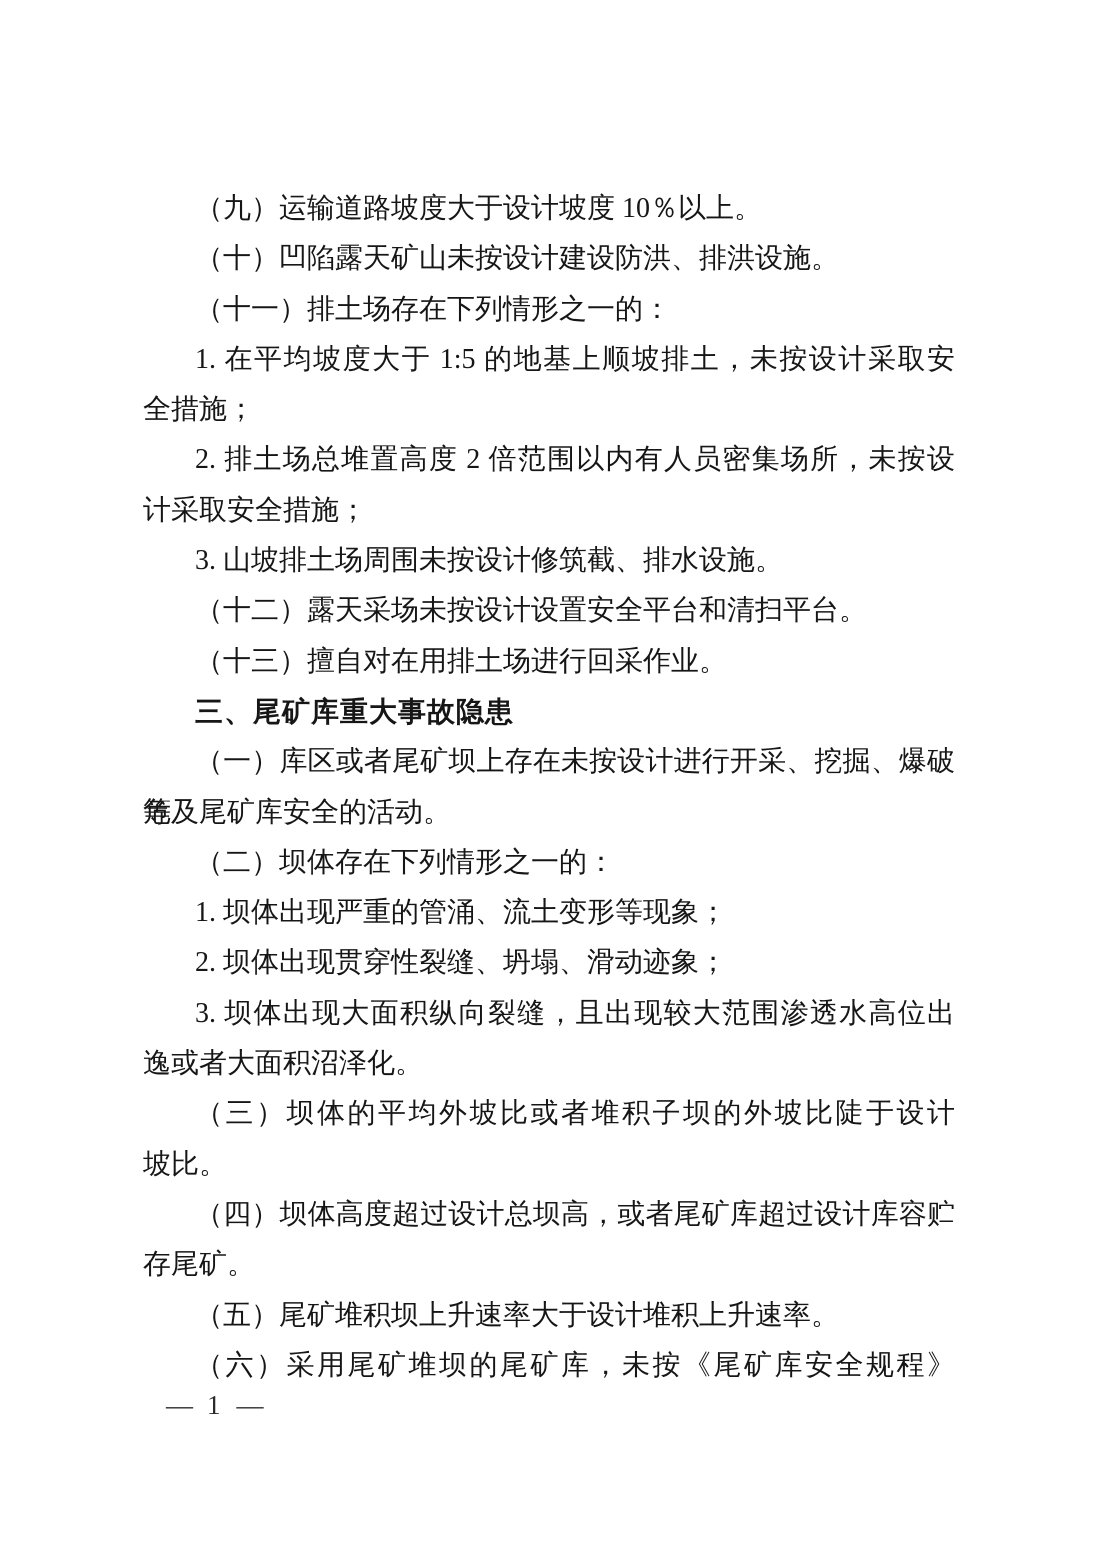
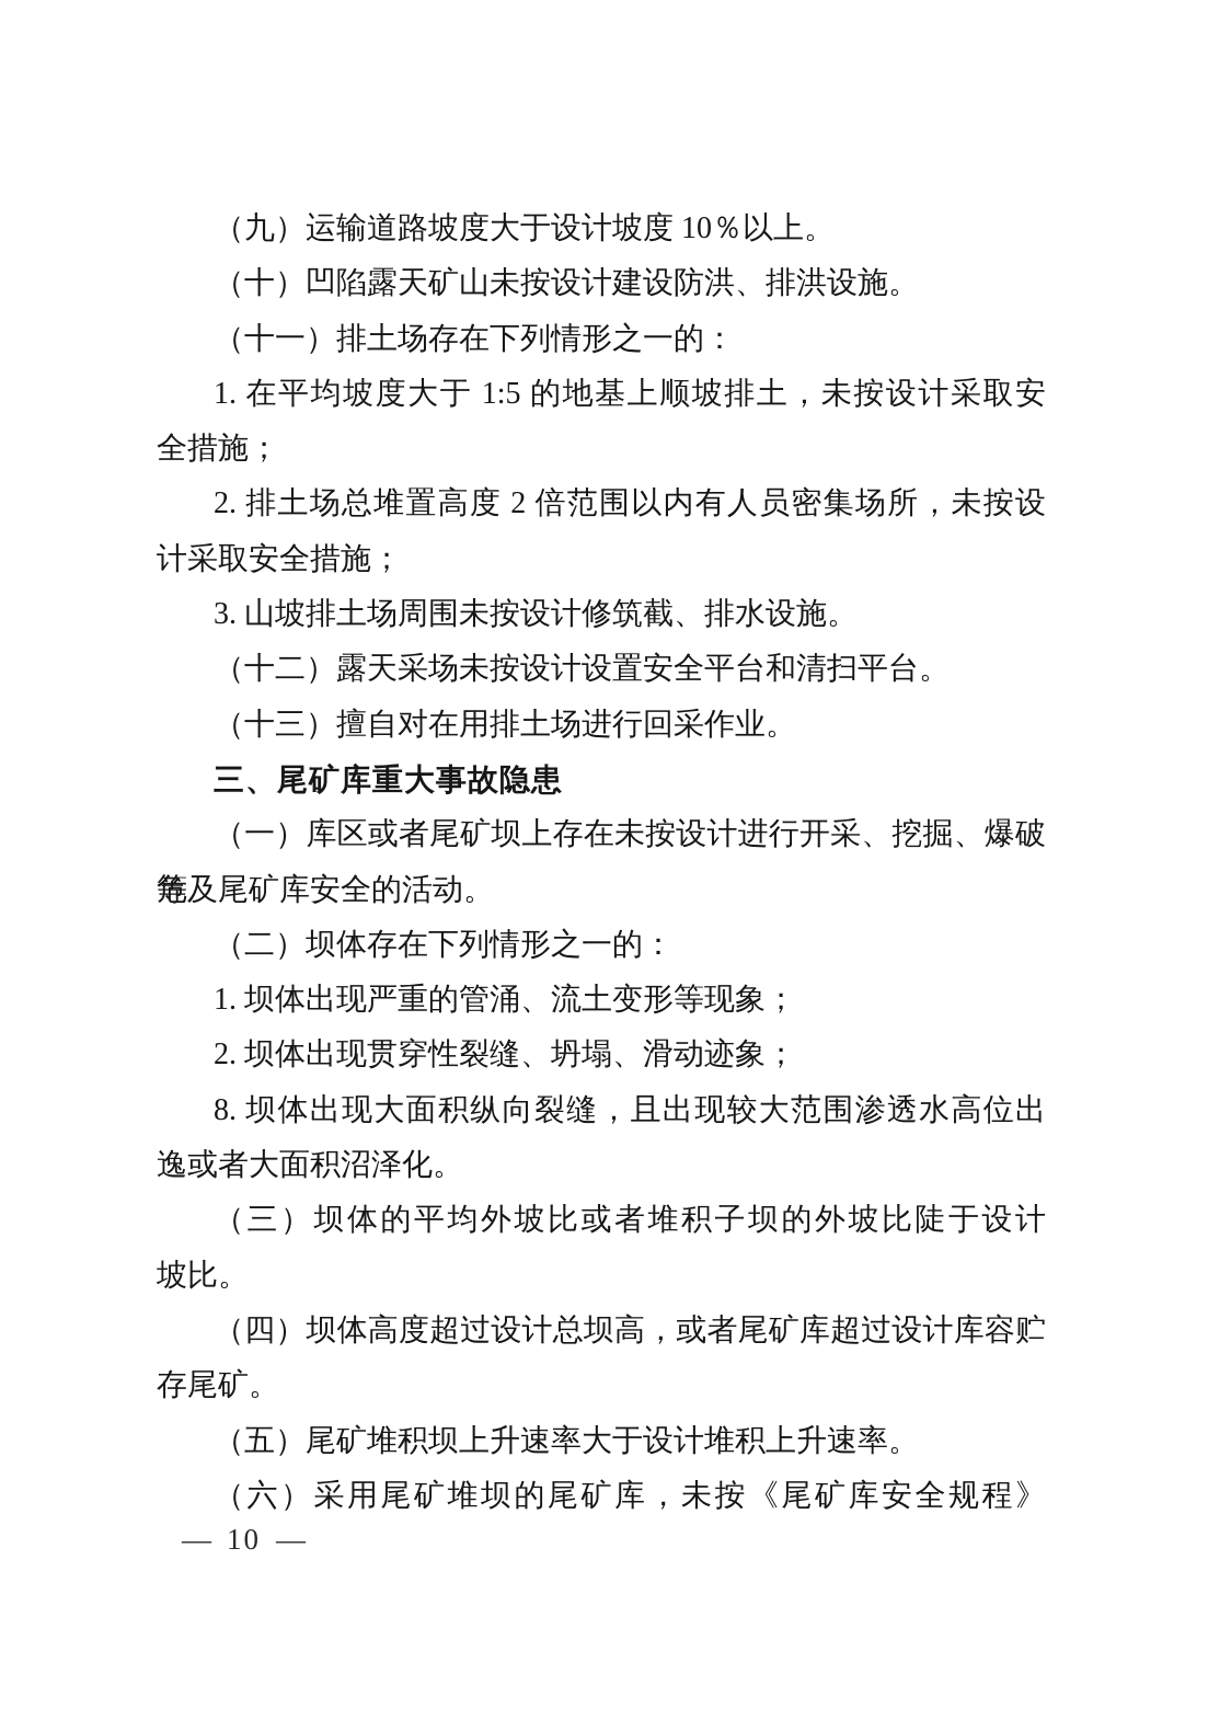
  （九）运输道路坡度大于设计坡度 10％以上。
  （十）凹陷露天矿山未按设计建设防洪、排洪设施。
  （十一）排土场存在下列情形之一的：
  1. 在平均坡度大于 1:5 的地基上顺坡排土，未按设计采取安
  全措施；
  2. 排土场总堆置高度 2 倍范围以内有人员密集场所，未按设
  计采取安全措施；
  3. 山坡排土场周围未按设计修筑截、排水设施。
  （十二）露天采场未按设计设置安全平台和清扫平台。
  （十三）擅自对在用排土场进行回采作业。
  三、尾矿库重大事故隐患
  （一）库区或者尾矿坝上存在未按设计进行开采、挖掘、爆破等
  危及尾矿库安全的活动。
  （二）坝体存在下列情形之一的：
  1. 坝体出现严重的管涌、流土变形等现象；
  2. 坝体出现贯穿性裂缝、坍塌、滑动迹象；
- 3. 坝体出现大面积纵向裂缝，且出现较大范围渗透水高位出
+ 8. 坝体出现大面积纵向裂缝，且出现较大范围渗透水高位出
  逸或者大面积沼泽化。
  （三）坝体的平均外坡比或者堆积子坝的外坡比陡于设计
  坡比。
  （四）坝体高度超过设计总坝高，或者尾矿库超过设计库容贮
  存尾矿。
  （五）尾矿堆积坝上升速率大于设计堆积上升速率。
  （六）采用尾矿堆坝的尾矿库，未按《尾矿库安全规程》
  —
- 1
+ 10
  —
